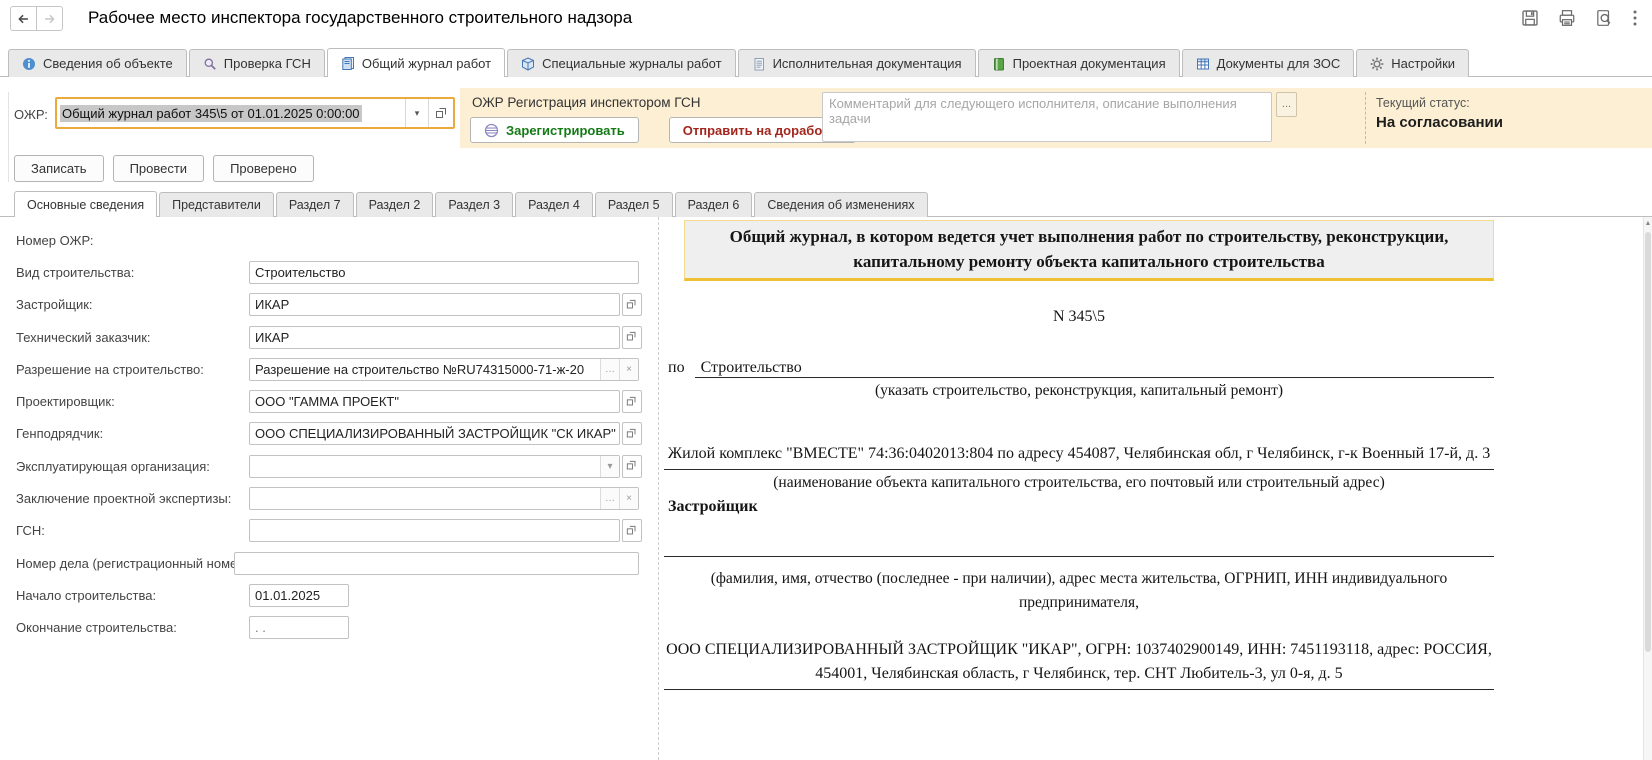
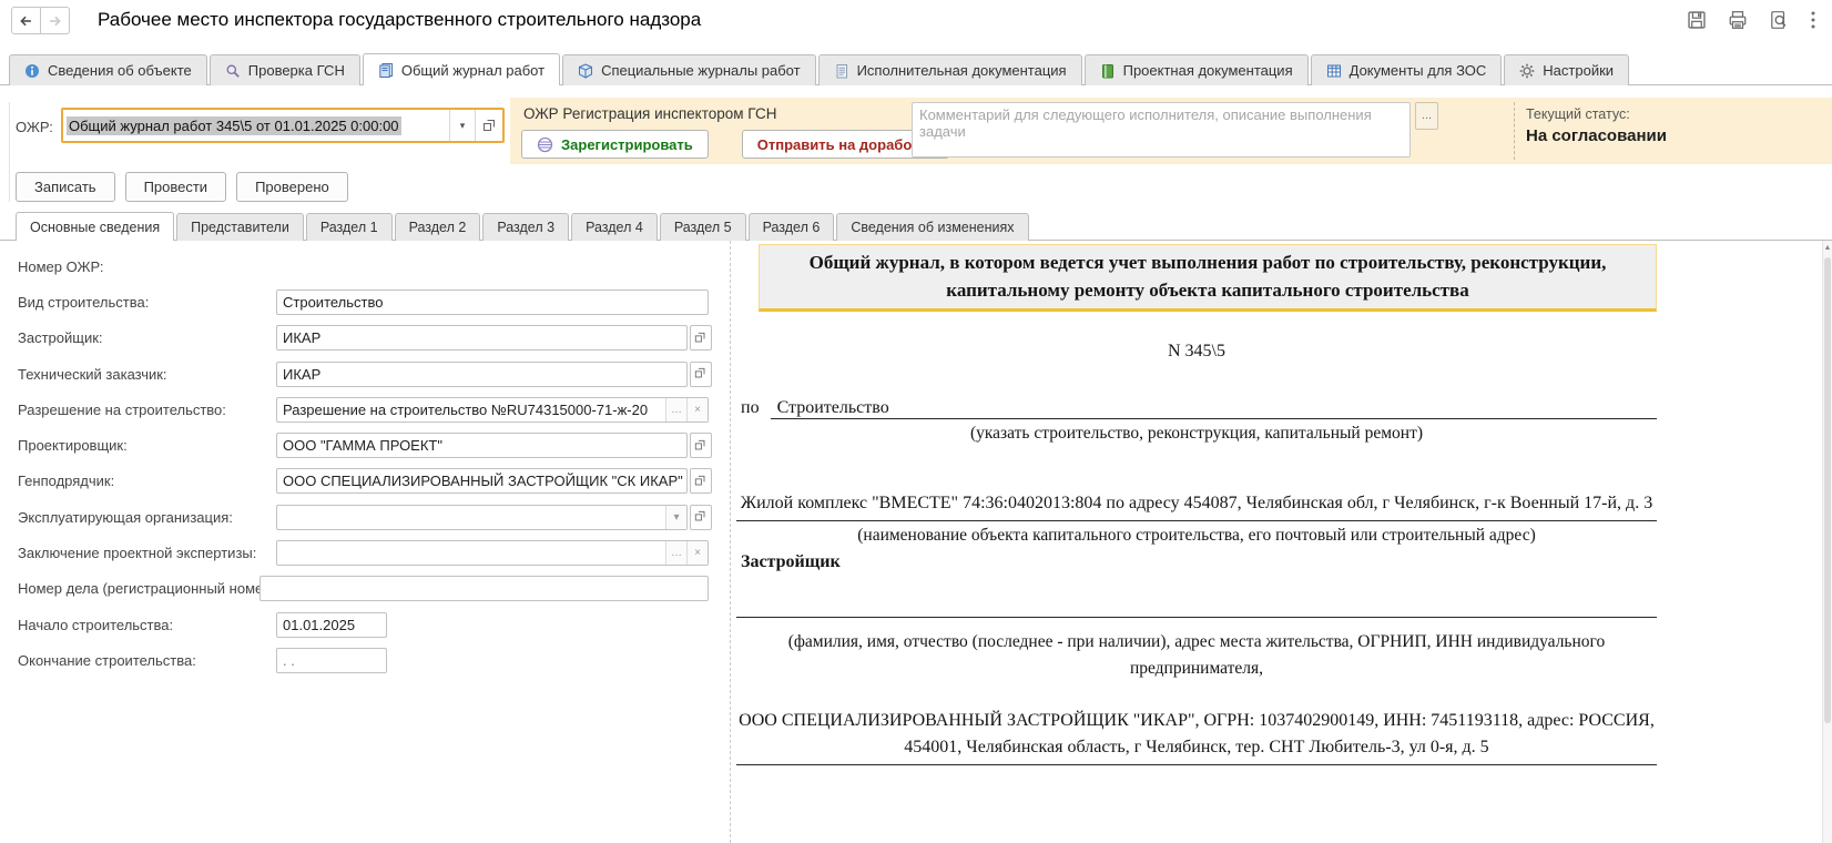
  Рабочее место инспектора государственного строительного надзора
  Сведения об объекте
  Проверка ГСН
  Общий журнал работ
  Специальные журналы работ
  Исполнительная документация
  Проектная документация
  Документы для ЗОС
  Настройки
  ОЖР:
  Общий журнал работ 345\5 от 01.01.2025 0:00:00
  ▾
  ОЖР Регистрация инспектором ГСН
  Зарегистрировать
  Отправить на дорабо
  ...
  Текущий статус:
  На согласовании
  Записать
  Провести
  Проверено
  Основные сведения
  Представители
- Раздел 7
+ Раздел 1
  Раздел 2
  Раздел 3
  Раздел 4
  Раздел 5
  Раздел 6
  Сведения об изменениях
  Номер ОЖР:
  Вид строительства:
  Строительство
  Застройщик:
  ИКАР
  Технический заказчик:
  ИКАР
  Разрешение на строительство:
  Разрешение на строительство №RU74315000-71-ж-20
  …
  ×
  Проектировщик:
  ООО "ГАММА ПРОЕКТ"
  Генподрядчик:
  ООО СПЕЦИАЛИЗИРОВАННЫЙ ЗАСТРОЙЩИК "СК ИКАР"
  Эксплуатирующая организация:
  ▾
  Заключение проектной экспертизы:
  …
  ×
- ГСН:
  Номер дела (регистрационный ном
  Начало строительства:
  01.01.2025
  Окончание строительства:
  . .
  Общий журнал, в котором ведется учет выполнения работ по строительству, реконструкции, капитальному ремонту объекта капитального строительства
  N 345\5
  по
  Строительство
  (указать строительство, реконструкция, капитальный ремонт)
  Жилой комплекс "ВМЕСТЕ" 74:36:0402013:804 по адресу 454087, Челябинская обл, г Челябинск, г-к Военный 17-й, д. 3
  (наименование объекта капитального строительства, его почтовый или строительный адрес)
  Застройщик
  (фамилия, имя, отчество (последнее - при наличии), адрес места жительства, ОГРНИП, ИНН индивидуального предпринимателя,
  ООО СПЕЦИАЛИЗИРОВАННЫЙ ЗАСТРОЙЩИК "ИКАР", ОГРН: 1037402900149, ИНН: 7451193118, адрес: РОССИЯ, 454001, Челябинская область, г Челябинск, тер. СНТ Любитель-3, ул 0-я, д. 5
